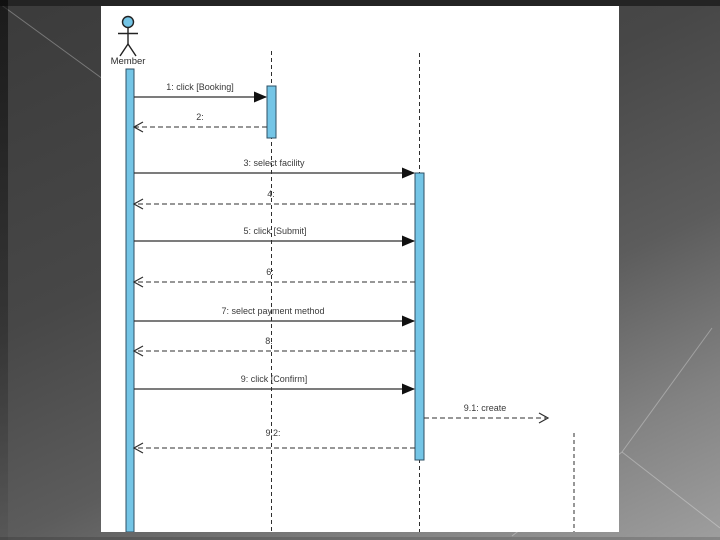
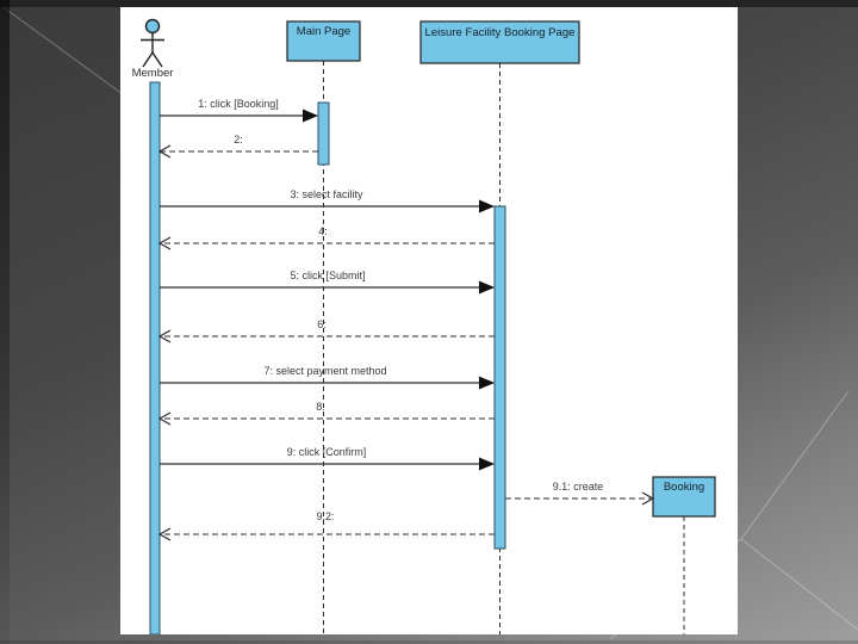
  Member
+ Main Page
+ Leisure Facility Booking Page
+ Booking
  1: click [Booking]
  2:
  3: select facility
  4:
  5: click [Submit]
  6:
  7: select payment method
  8:
  9: click [Confirm]
  9.1: create
  9.2:
